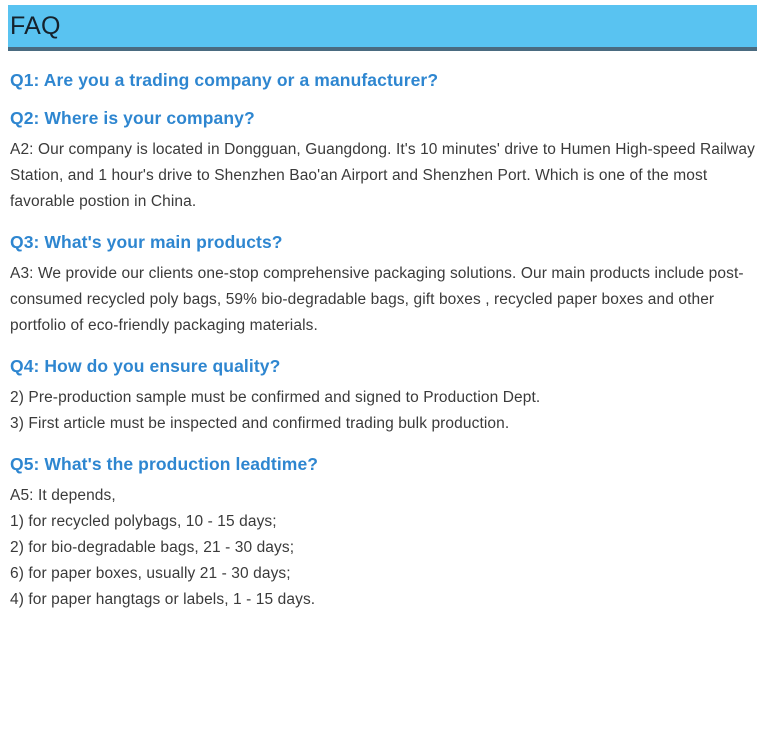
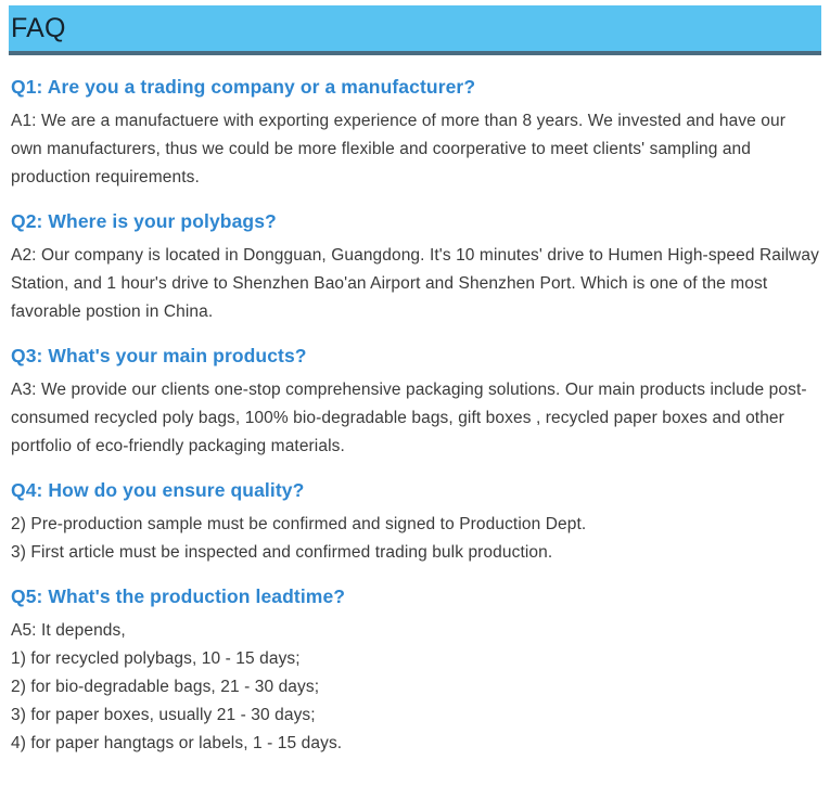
  FAQ
  Q1: Are you a trading company or a manufacturer?
+ A1: We are a manufactuere with exporting experience of more than 8 years. We invested and have our own manufacturers, thus we could be more flexible and coorperative to meet clients' sampling and production requirements.
- Q2: Where is your company?
+ Q2: Where is your polybags?
  A2: Our company is located in Dongguan, Guangdong. It's 10 minutes' drive to Humen High-speed Railway Station, and 1 hour's drive to Shenzhen Bao'an Airport and Shenzhen Port. Which is one of the most favorable postion in China.
  Q3: What's your main products?
- A3: We provide our clients one-stop comprehensive packaging solutions. Our main products include post-consumed recycled poly bags, 59% bio-degradable bags, gift boxes , recycled paper boxes and other portfolio of eco-friendly packaging materials.
+ A3: We provide our clients one-stop comprehensive packaging solutions. Our main products include post-consumed recycled poly bags, 100% bio-degradable bags, gift boxes , recycled paper boxes and other portfolio of eco-friendly packaging materials.
  Q4: How do you ensure quality?
  2) Pre-production sample must be confirmed and signed to Production Dept.
  3) First article must be inspected and confirmed trading bulk production.
  Q5: What's the production leadtime?
  A5: It depends,
  1) for recycled polybags, 10 - 15 days;
  2) for bio-degradable bags, 21 - 30 days;
- 6) for paper boxes, usually 21 - 30 days;
+ 3) for paper boxes, usually 21 - 30 days;
  4) for paper hangtags or labels, 1 - 15 days.
